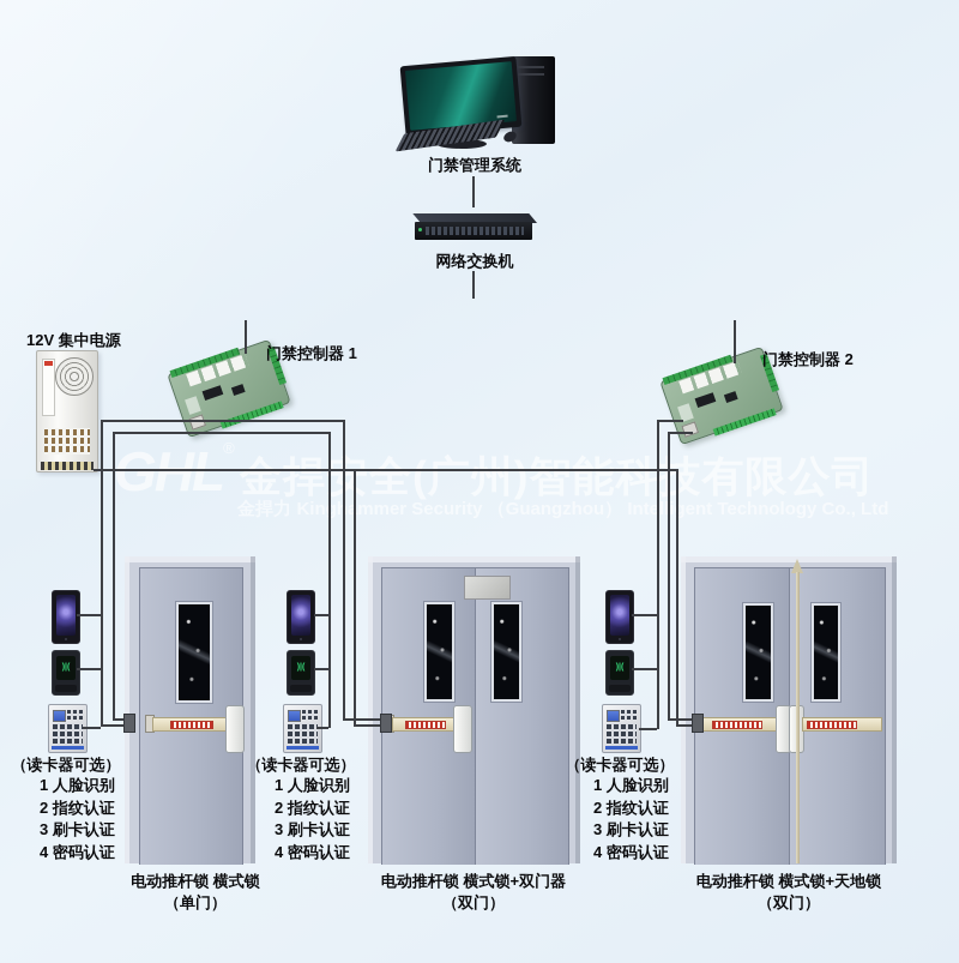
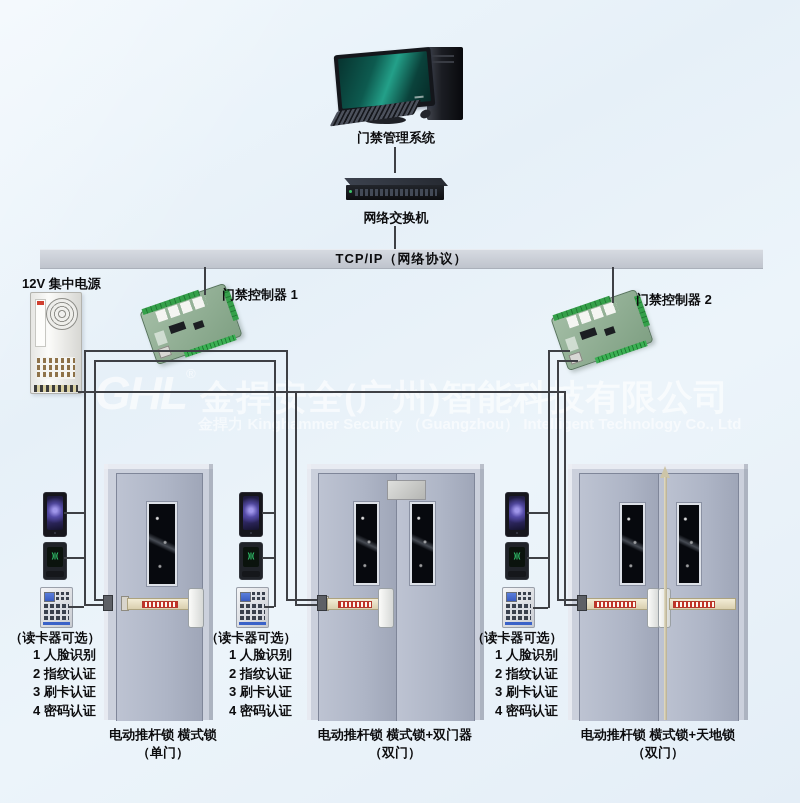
  GHL 金捍安全(广州)智能科技有限公司
  Kingmmer Security （Guangzhou） Inteligent Technology Co., Ltd
  门禁管理系统
  网络交换机
+ TCP/IP（网络协议）
  12V 集中电源
  门禁控制器 1
  门禁控制器 2
  （读卡器可选）
  1 人脸识别
  2 指纹认证
  3 刷卡认证
  4 密码认证
  （读卡器可选）
  1 人脸识别
  2 指纹认证
  3 刷卡认证
  4 密码认证
  （读卡器可选）
  1 人脸识别
  2 指纹认证
  3 刷卡认证
  4 密码认证
  电动推杆锁 横式锁
  （单门）
  电动推杆锁 横式锁+双门器
  （双门）
  电动推杆锁 横式锁+天地锁
  （双门）
